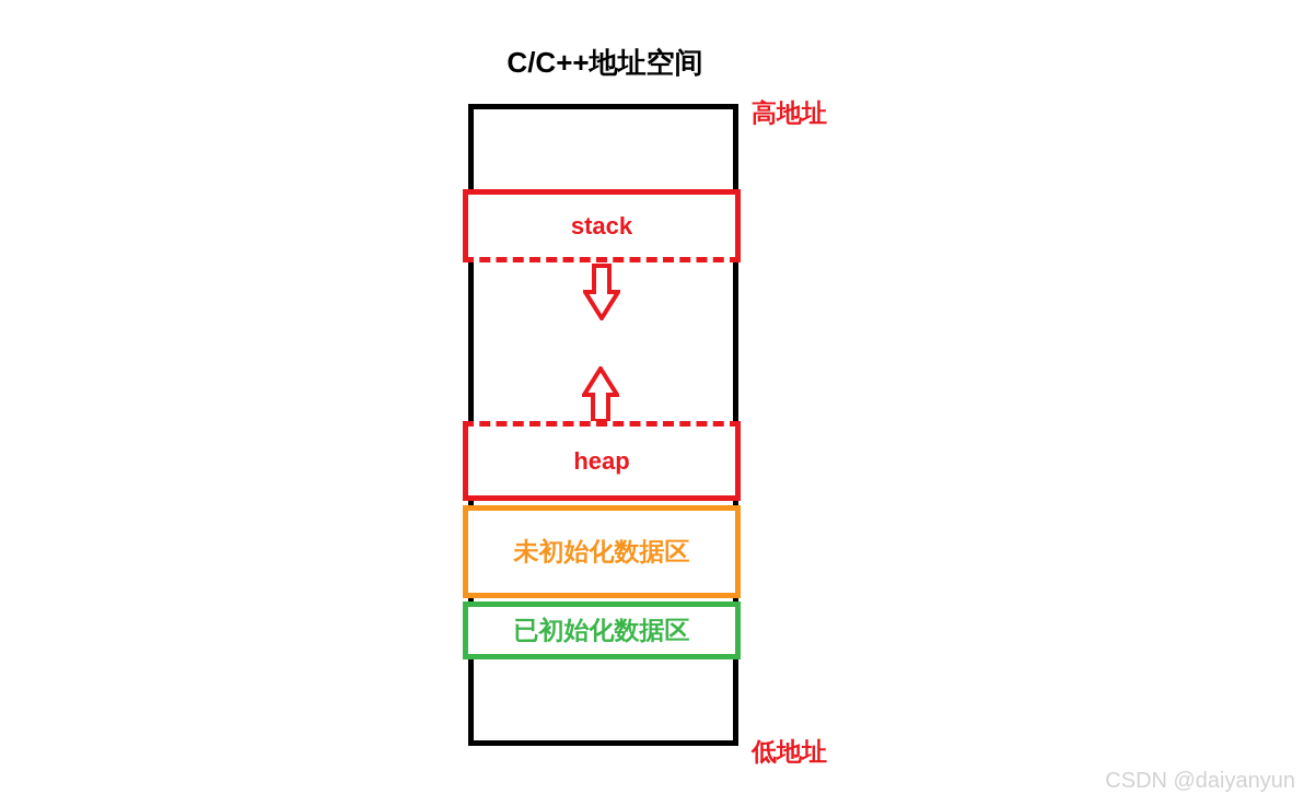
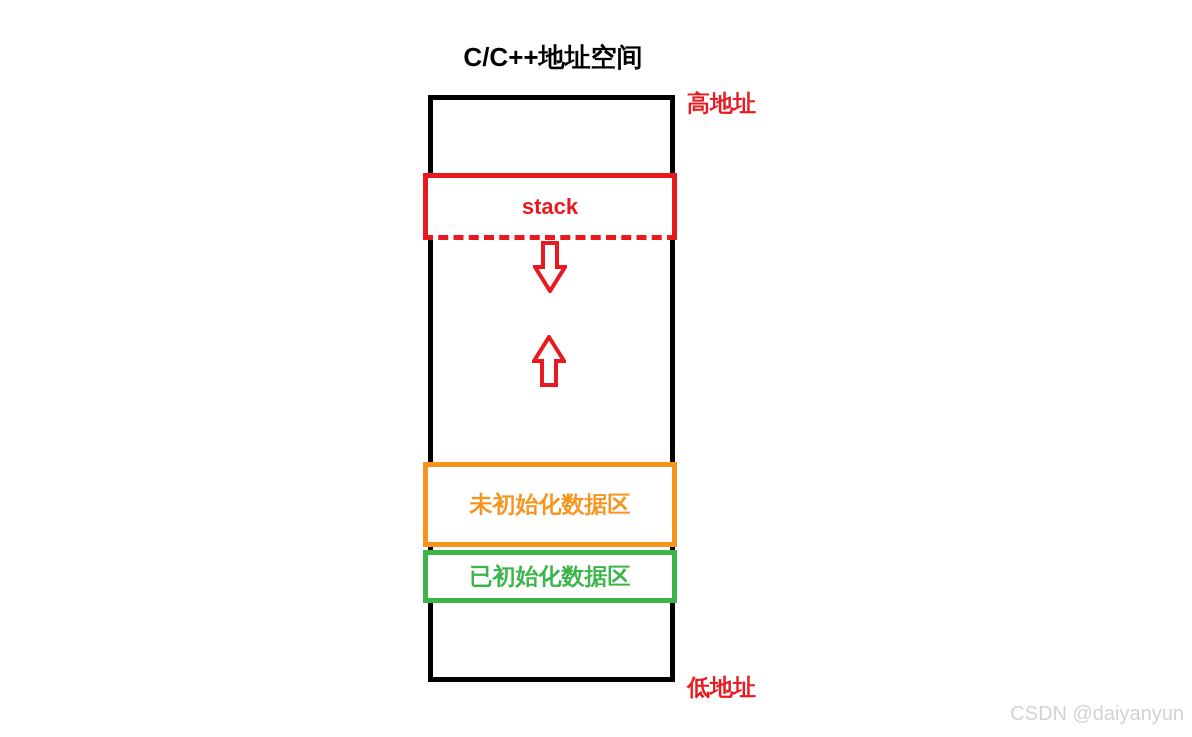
  C/C++地址空间
  高地址
  stack
- heap
  未初始化数据区
  已初始化数据区
  低地址
  CSDN @daiyanyun
